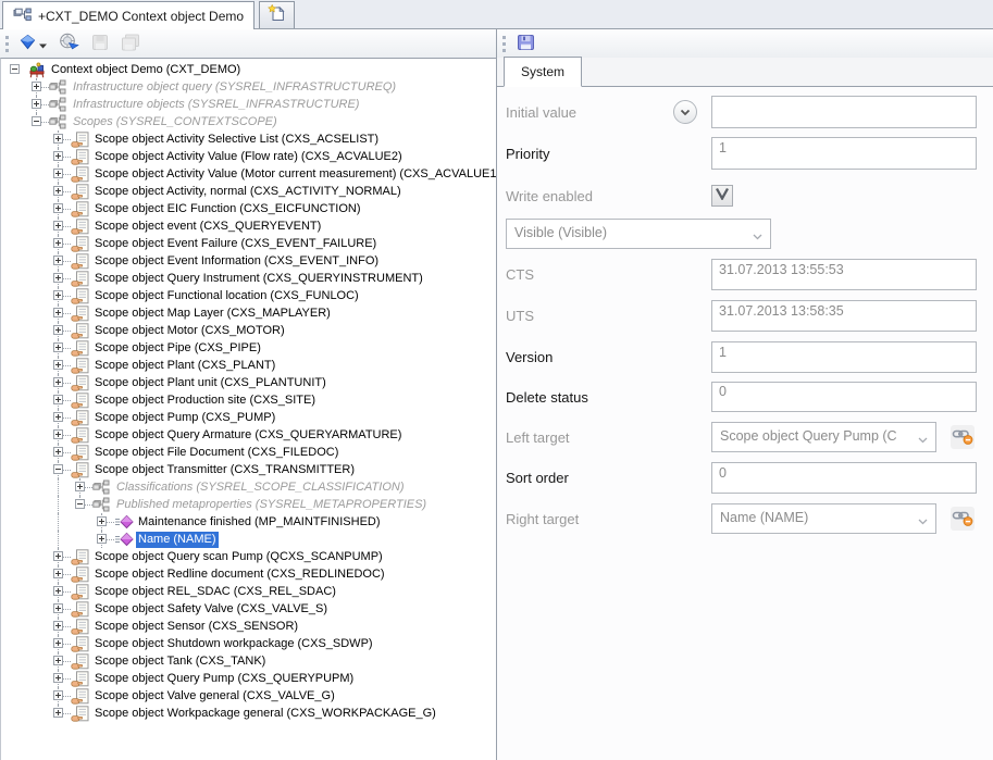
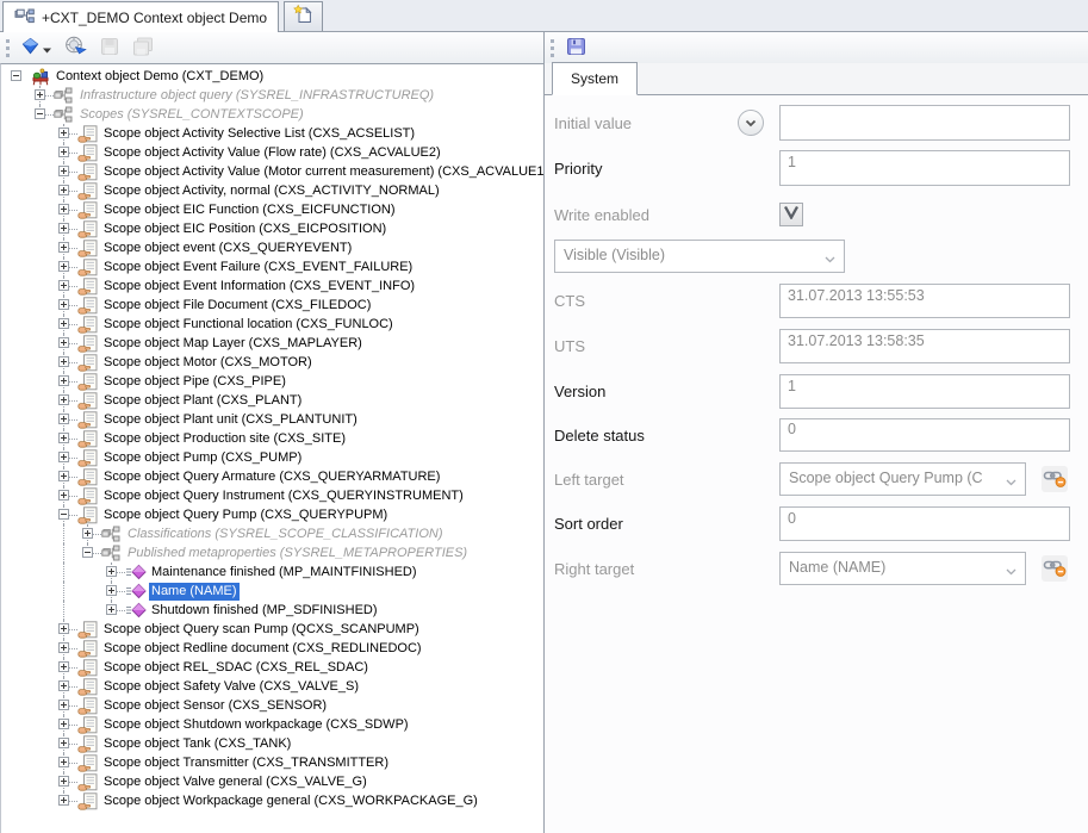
  +CXT_DEMO Context object Demo
  Context object Demo (CXT_DEMO)
  Infrastructure object query (SYSREL_INFRASTRUCTUREQ)
- Infrastructure objects (SYSREL_INFRASTRUCTURE)
  Scopes (SYSREL_CONTEXTSCOPE)
  Scope object Activity Selective List (CXS_ACSELIST)
  Scope object Activity Value (Flow rate) (CXS_ACVALUE2)
  Scope object Activity Value (Motor current measurement) (CXS_ACVALUE1
  Scope object Activity, normal (CXS_ACTIVITY_NORMAL)
  Scope object EIC Function (CXS_EICFUNCTION)
+ Scope object EIC Position (CXS_EICPOSITION)
  Scope object event (CXS_QUERYEVENT)
  Scope object Event Failure (CXS_EVENT_FAILURE)
  Scope object Event Information (CXS_EVENT_INFO)
- Scope object Query Instrument (CXS_QUERYINSTRUMENT)
+ Scope object File Document (CXS_FILEDOC)
  Scope object Functional location (CXS_FUNLOC)
  Scope object Map Layer (CXS_MAPLAYER)
  Scope object Motor (CXS_MOTOR)
  Scope object Pipe (CXS_PIPE)
  Scope object Plant (CXS_PLANT)
  Scope object Plant unit (CXS_PLANTUNIT)
  Scope object Production site (CXS_SITE)
  Scope object Pump (CXS_PUMP)
  Scope object Query Armature (CXS_QUERYARMATURE)
- Scope object File Document (CXS_FILEDOC)
+ Scope object Query Instrument (CXS_QUERYINSTRUMENT)
- Scope object Transmitter (CXS_TRANSMITTER)
+ Scope object Query Pump (CXS_QUERYPUPM)
  Classifications (SYSREL_SCOPE_CLASSIFICATION)
  Published metaproperties (SYSREL_METAPROPERTIES)
  Maintenance finished (MP_MAINTFINISHED)
  Name (NAME)
+ Shutdown finished (MP_SDFINISHED)
  Scope object Query scan Pump (QCXS_SCANPUMP)
  Scope object Redline document (CXS_REDLINEDOC)
  Scope object REL_SDAC (CXS_REL_SDAC)
  Scope object Safety Valve (CXS_VALVE_S)
  Scope object Sensor (CXS_SENSOR)
  Scope object Shutdown workpackage (CXS_SDWP)
  Scope object Tank (CXS_TANK)
- Scope object Query Pump (CXS_QUERYPUPM)
+ Scope object Transmitter (CXS_TRANSMITTER)
  Scope object Valve general (CXS_VALVE_G)
  Scope object Workpackage general (CXS_WORKPACKAGE_G)
  System
  Initial value
  Priority
  1
  Write enabled
  Visible (Visible)
  CTS
  31.07.2013 13:55:53
  UTS
  31.07.2013 13:58:35
  Version
  1
  Delete status
  0
  Left target
  Scope object Query Pump (C
  Sort order
  0
  Right target
  Name (NAME)
